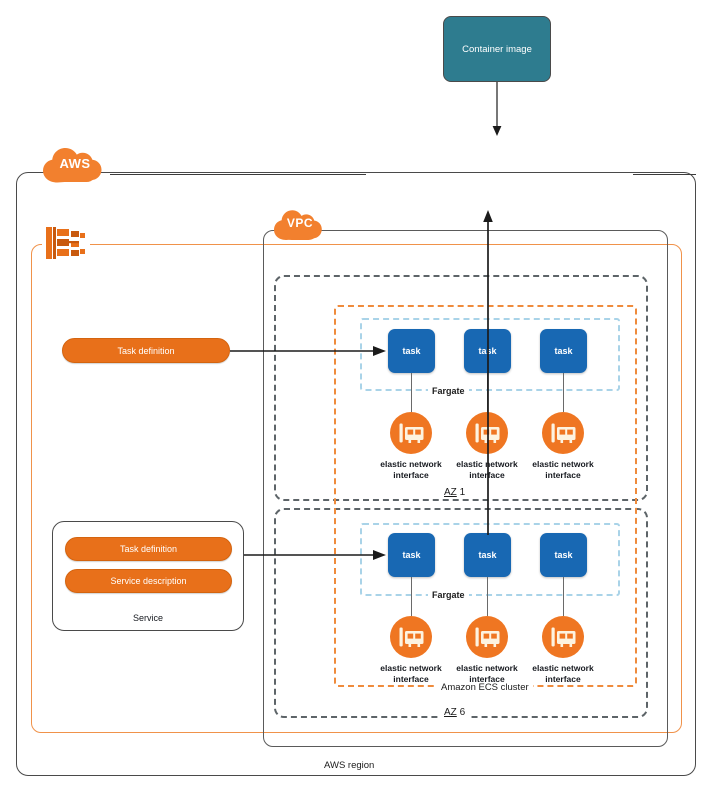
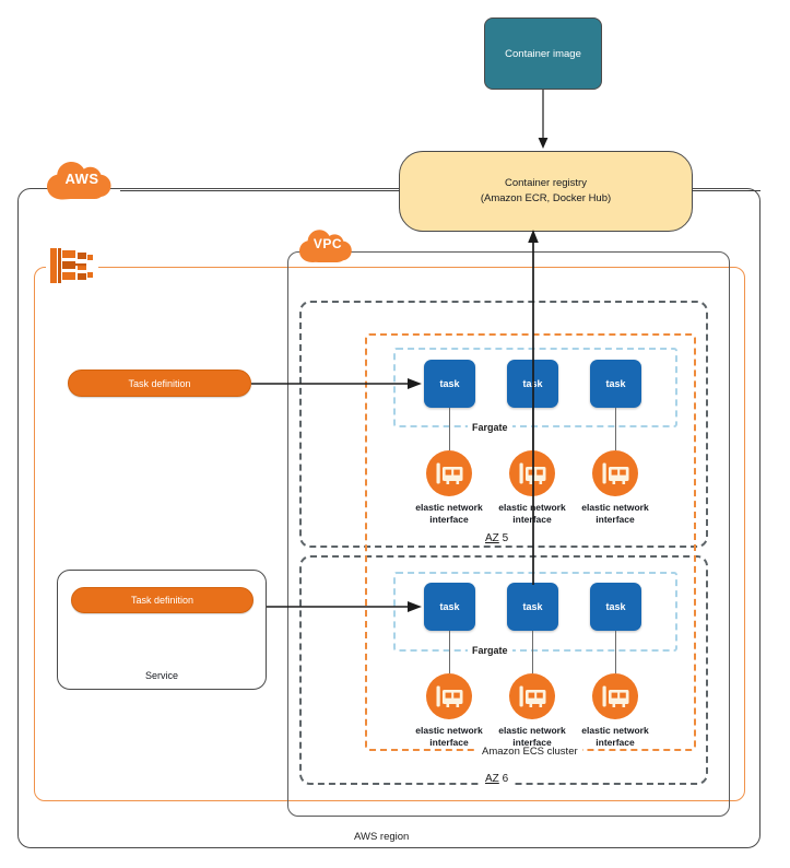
  Container image
  AWS
  VPC
  AWS region
+ Container registry
+ (Amazon ECR, Docker Hub)
- AZ 1
+ AZ 5
  AZ 6
  Amazon ECS cluster
  Fargate
  Fargate
  task
  task
  task
  elastic network
  interface
  elasticetwork
  interface
  elastic network
  interface
  task
  task
  task
  elastic network
  interface
  elastic network
  interface
  elastic network
  interface
  Task definition
  Task definition
- Service description
  Service
